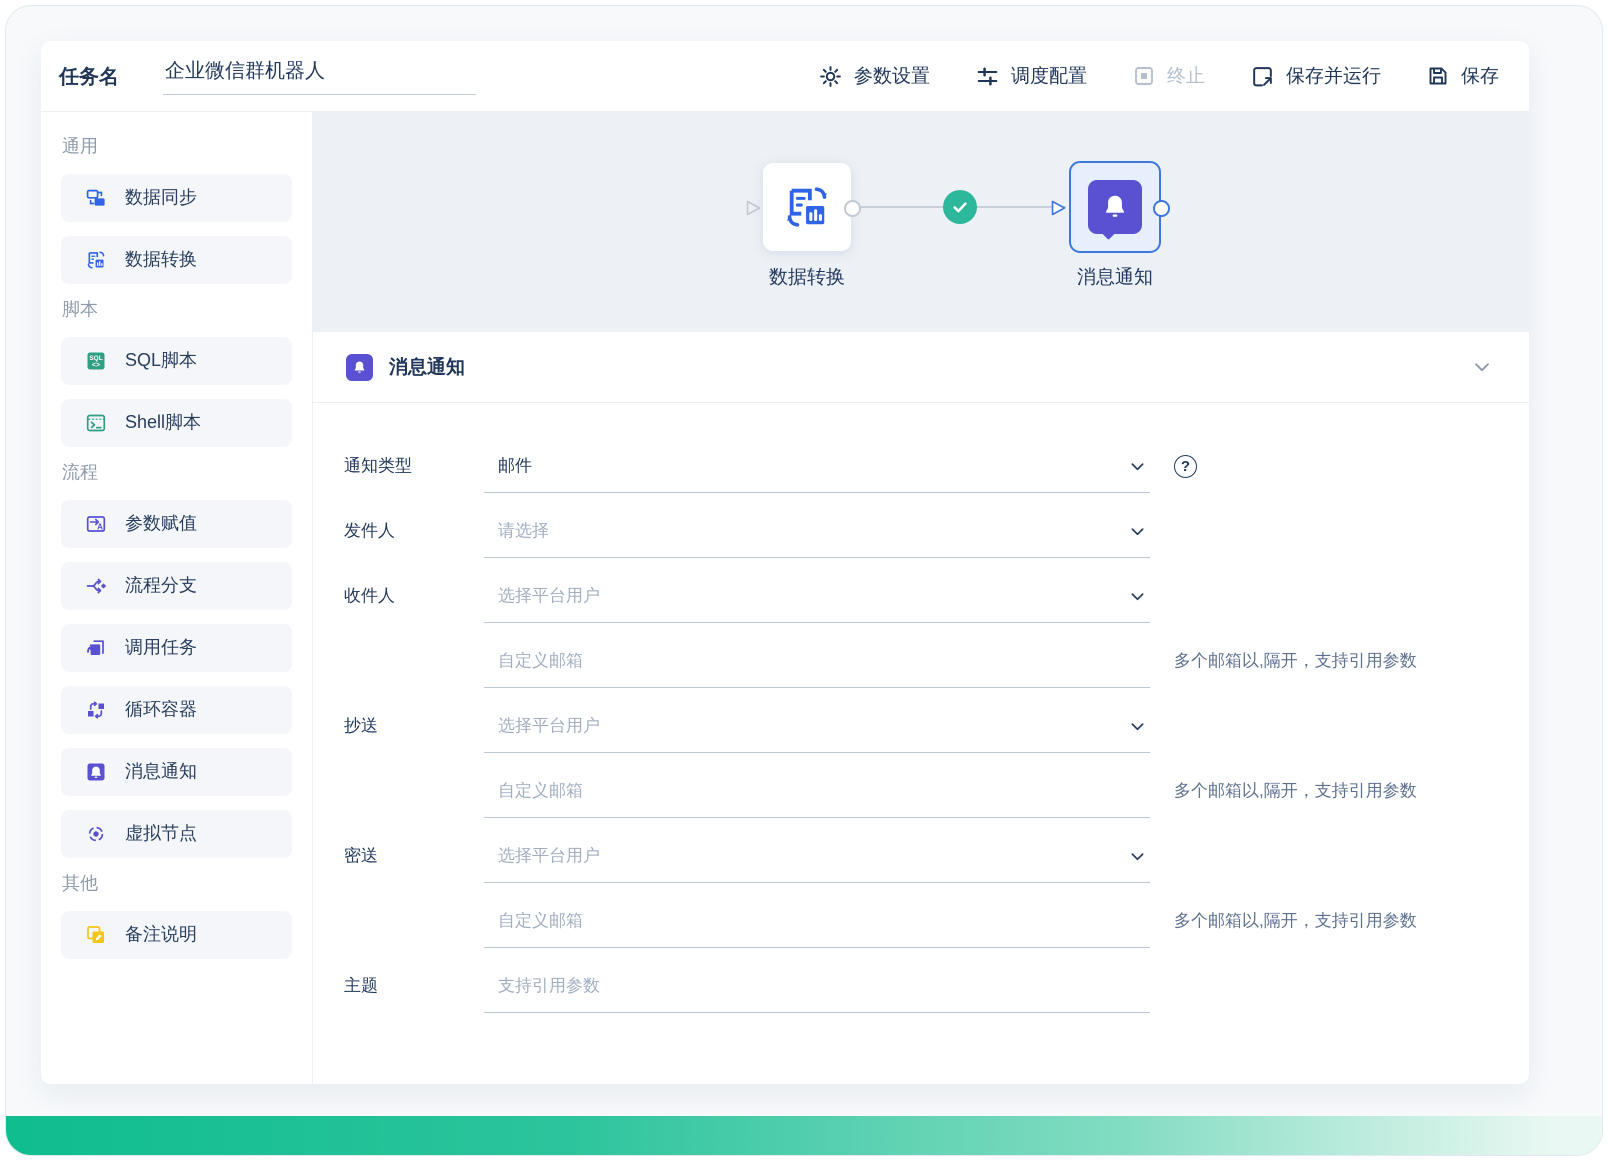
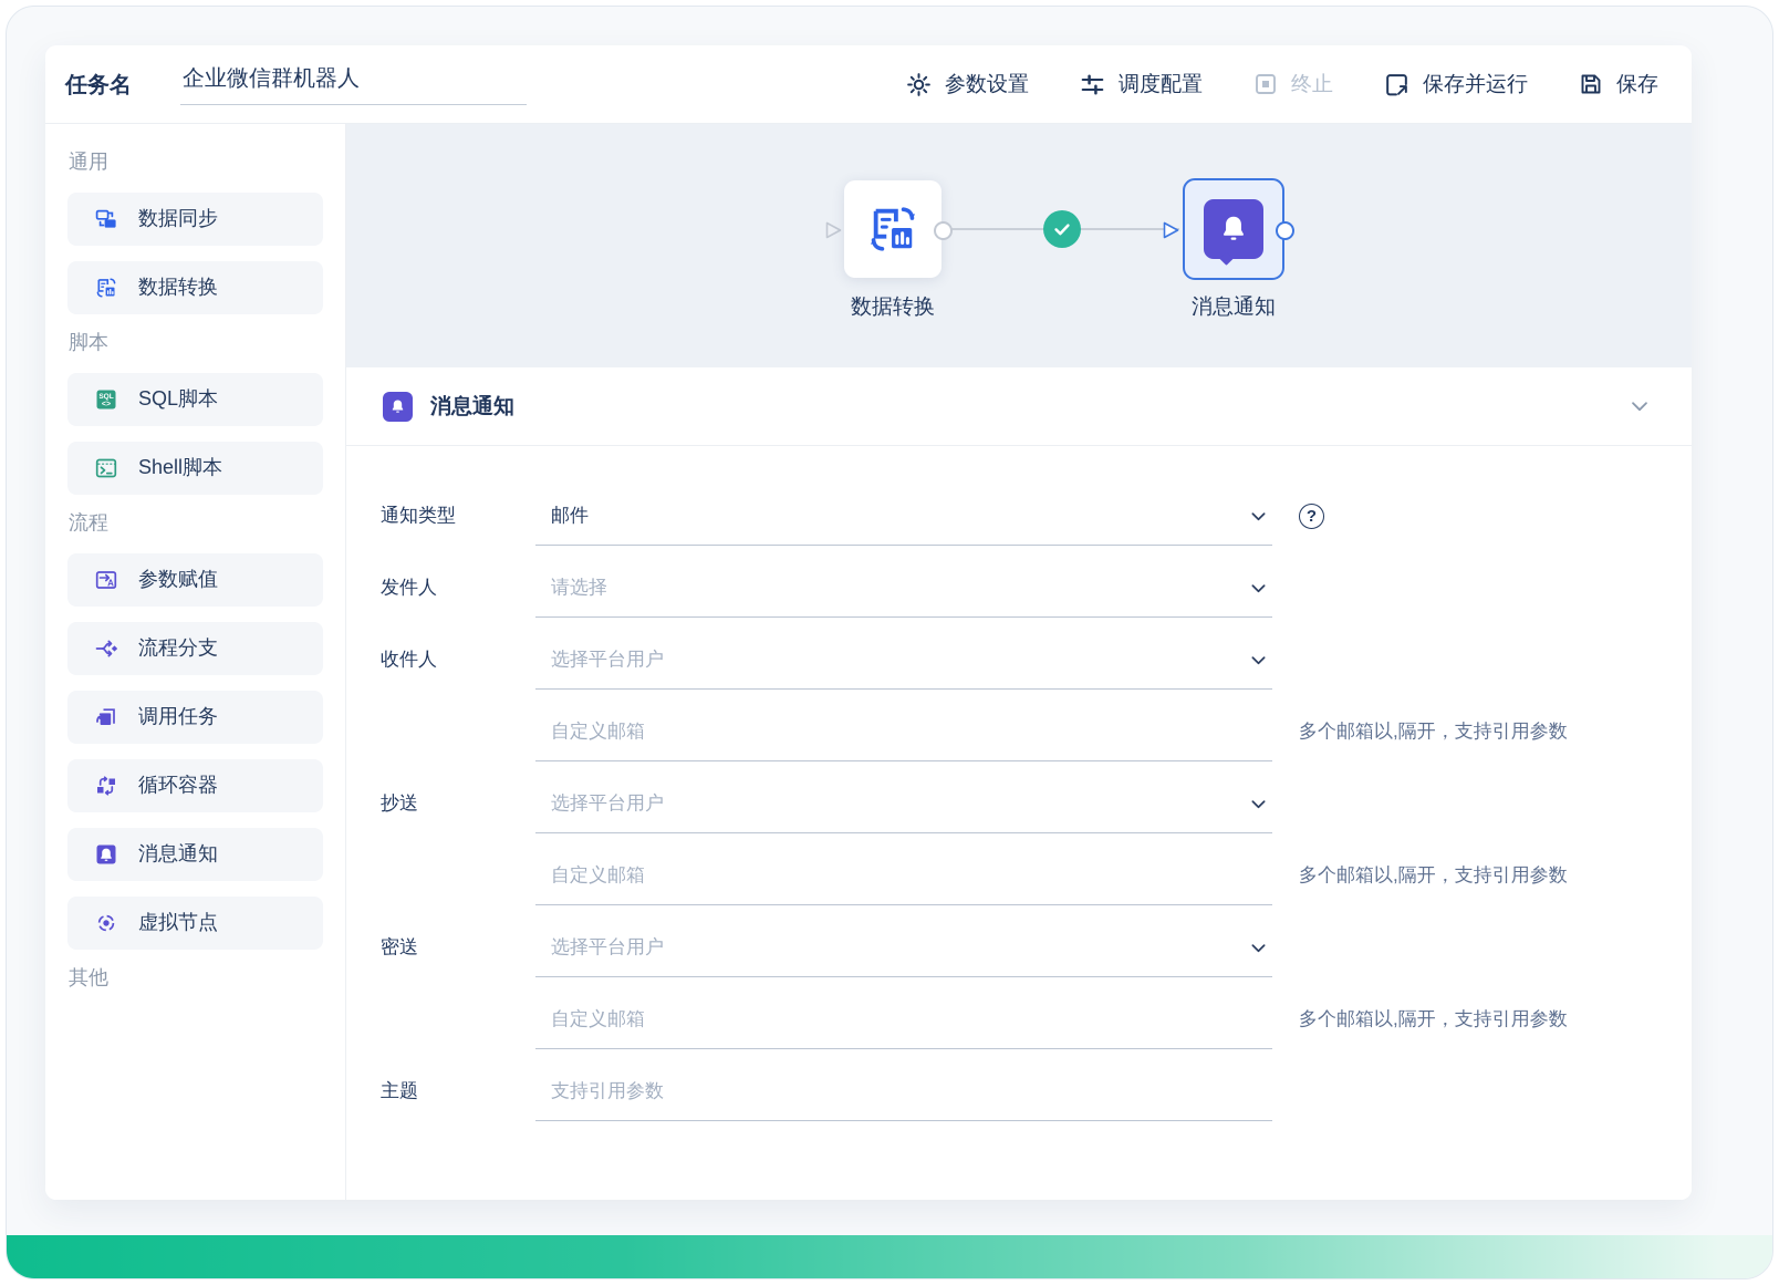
  任务名
  企业微信群机器人
  参数设置
  调度配置
  终止
  保存并运行
  保存
  通用
  数据同步
  数据转换
  脚本
  SQL脚本
  Shell脚本
  流程
  A
  参数赋值
  流程分支
  调用任务
  循环容器
  消息通知
  虚拟节点
  其他
- 备注说明
  数据转换
  消息通知
  消息通知
  通知类型
  邮件
  ?
  发件人
  请选择
  收件人
  选择平台用户
  自定义邮箱
  多个邮箱以,隔开，支持引用参数
  抄送
  选择平台用户
  自定义邮箱
  多个邮箱以,隔开，支持引用参数
  密送
  选择平台用户
  自定义邮箱
  多个邮箱以,隔开，支持引用参数
  主题
  支持引用参数
